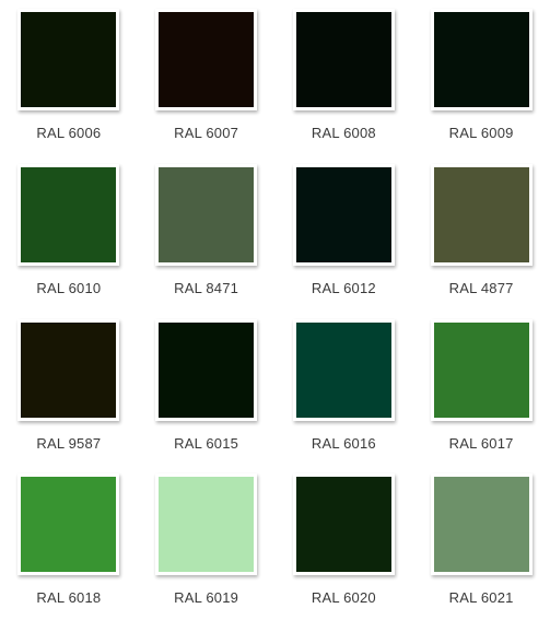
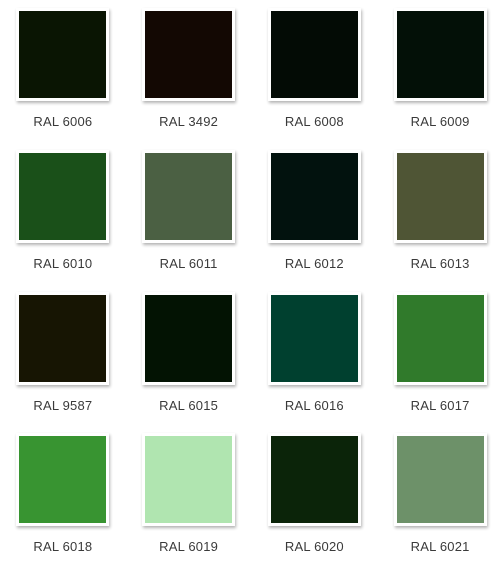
  RAL 6006
- RAL 6007
+ RAL 3492
  RAL 6008
  RAL 6009
  RAL 6010
- RAL 8471
+ RAL 6011
  RAL 6012
- RAL 4877
+ RAL 6013
  RAL 9587
  RAL 6015
  RAL 6016
  RAL 6017
  RAL 6018
  RAL 6019
  RAL 6020
  RAL 6021
